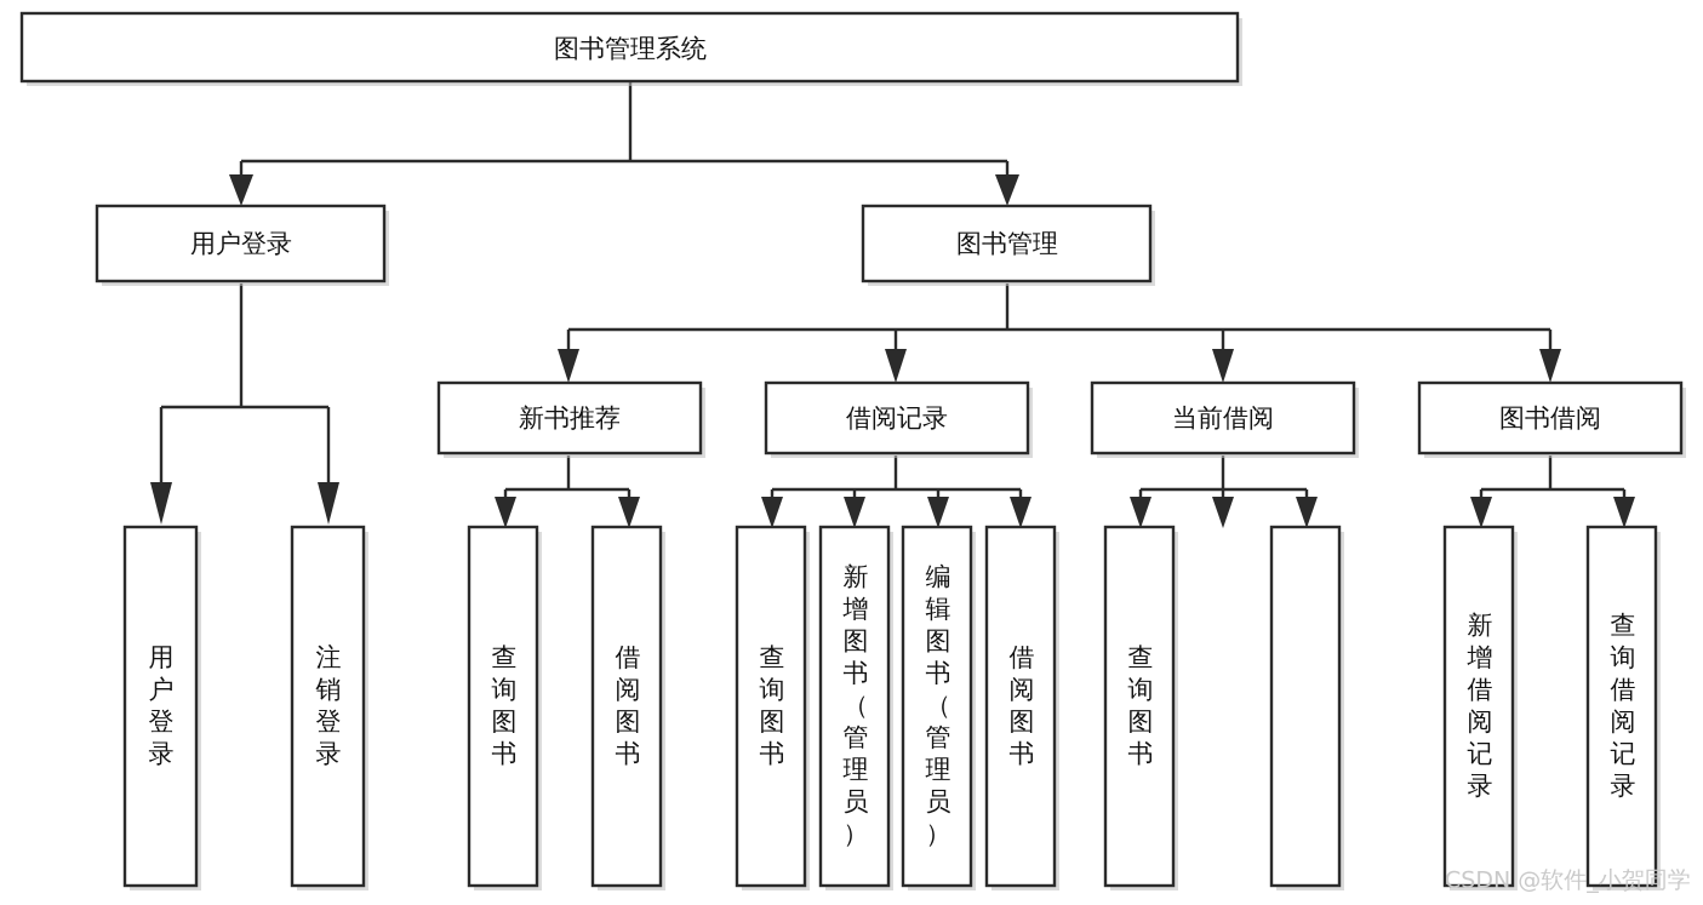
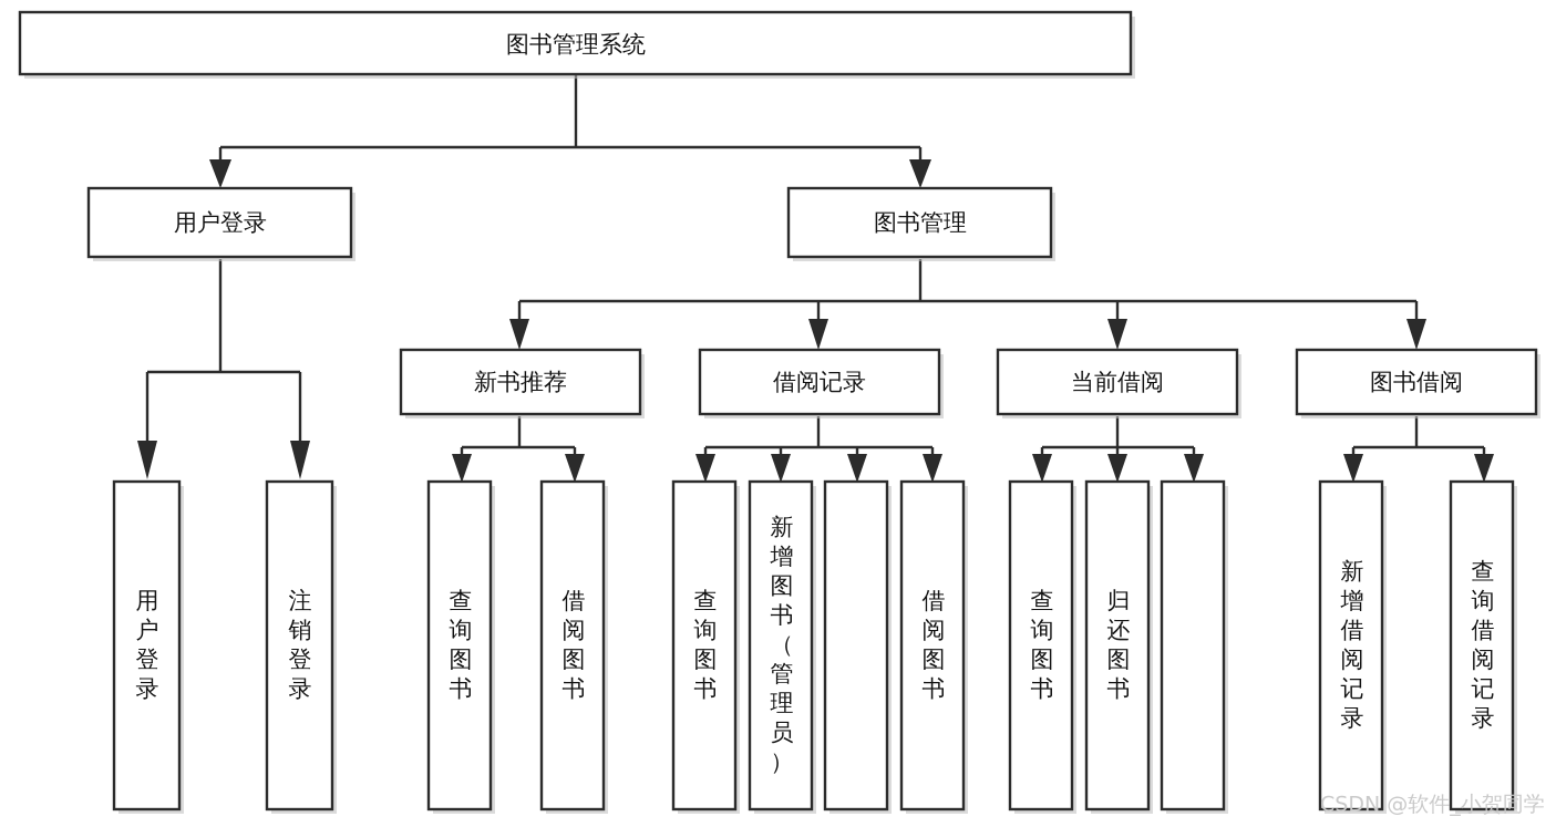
  图书管理系统
  用户登录
  图书管理
  新书推荐
  借阅记录
  当前借阅
  图书借阅
  用户登录
  注销登录
  查询图书
  借阅图书
  查询图书
  新增图书（管理员）
- 编辑图书（管理员）
  借阅图书
  查询图书
+ 归还图书
  新增借阅记录
  查询借阅记录
  CSDN @软件_小贺同学
